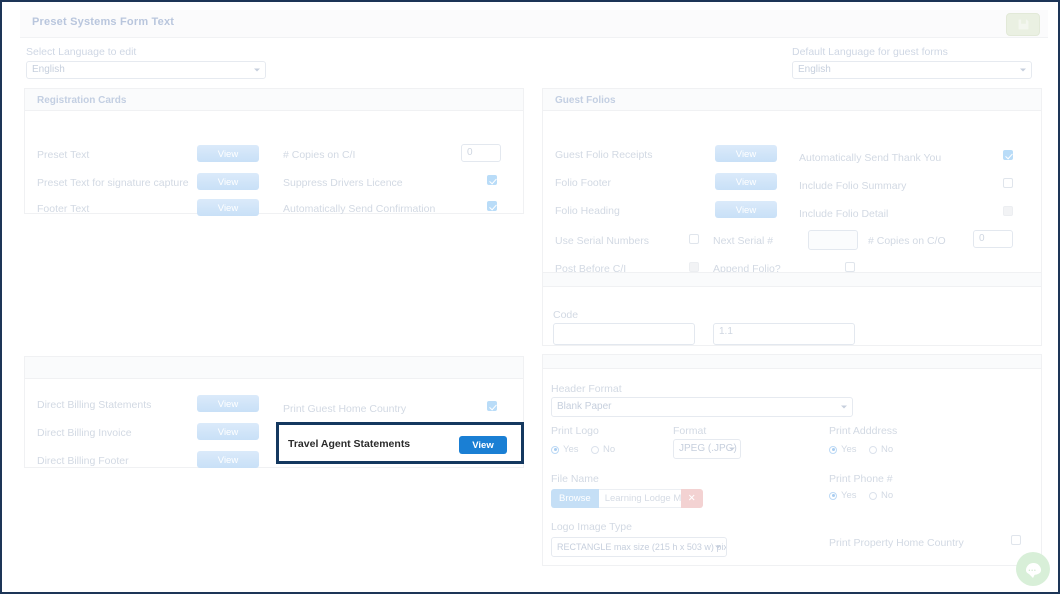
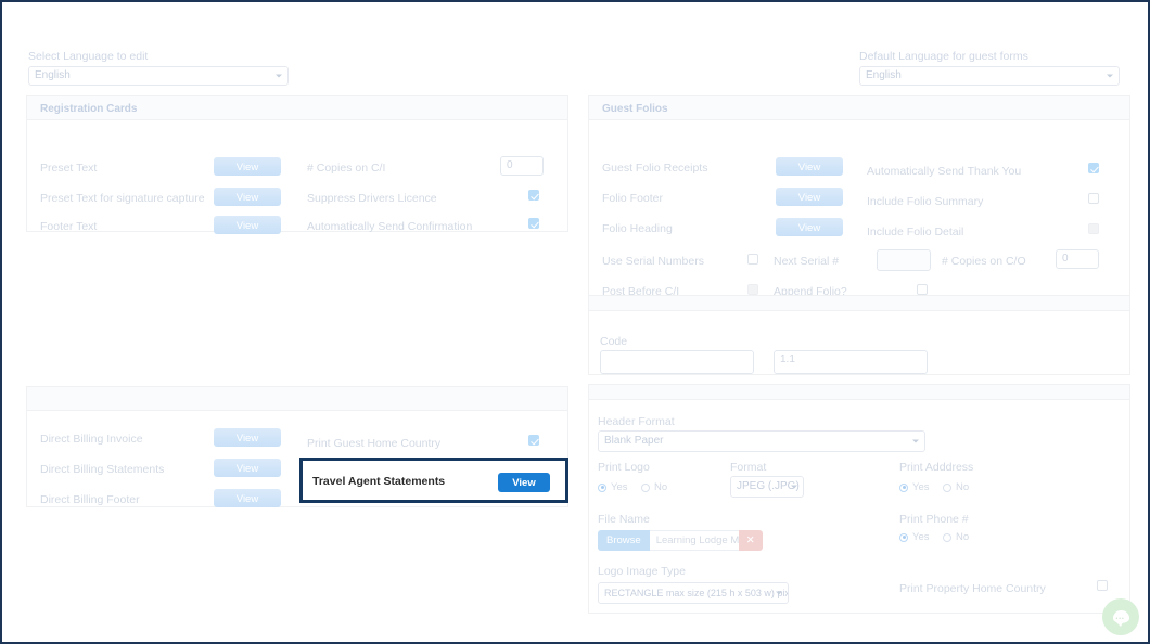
- Preset Systems Form Text
  Select Language to edit
  English
  Default Language for guest forms
  English
  Registration Cards
  Preset Text
  View
  Preset Text for signature capture
  View
  Footer Text
  View
  # Copies on C/I
  0
  Suppress Drivers Licence
  Automatically Send Confirmation
- Direct Billing Statements
+ Direct Billing Invoice
  View
- Direct Billing Invoice
+ Direct Billing Statements
  View
  Direct Billing Footer
  View
  Print Guest Home Country
  Travel Agent Statements
  View
  Guest Folios
  Guest Folio Receipts
  View
  Folio Footer
  View
  Folio Heading
  View
  Automatically Send Thank You
  Include Folio Summary
  Include Folio Detail
  Use Serial Numbers
  Next Serial #
  # Copies on C/O
  0
  Post Before C/I
  Append Folio?
  Code
  1.1
  Header Format
  Blank Paper
  Print Logo
  Yes
  No
  Format
  JPEG (.JPG)
  Print Adddress
  Yes
  No
  File Name
  Browse
  ✕
  Print Phone #
  Yes
  No
  Logo Image Type
  RECTANGLE max size (215 h x 503 w) pix
  Print Property Home Country
